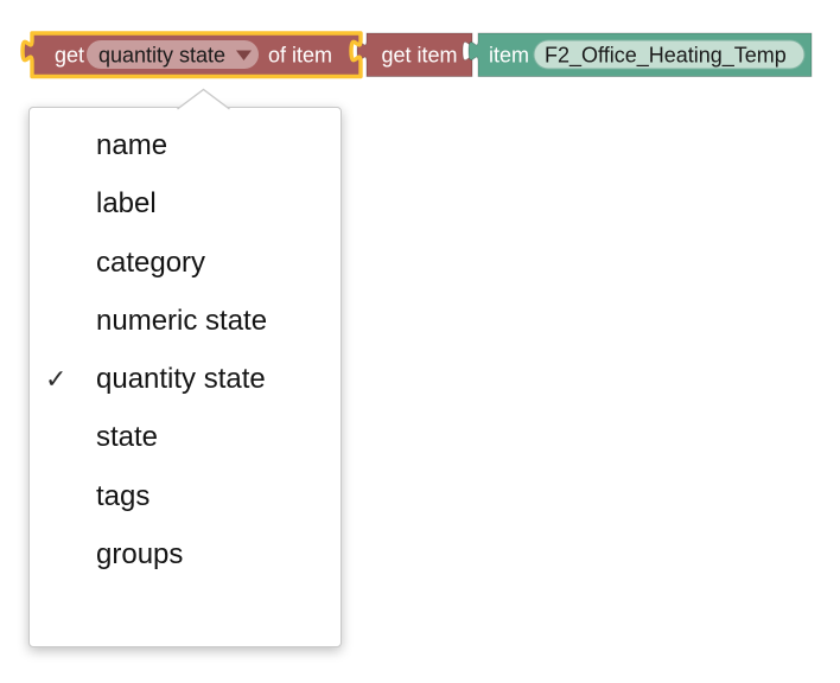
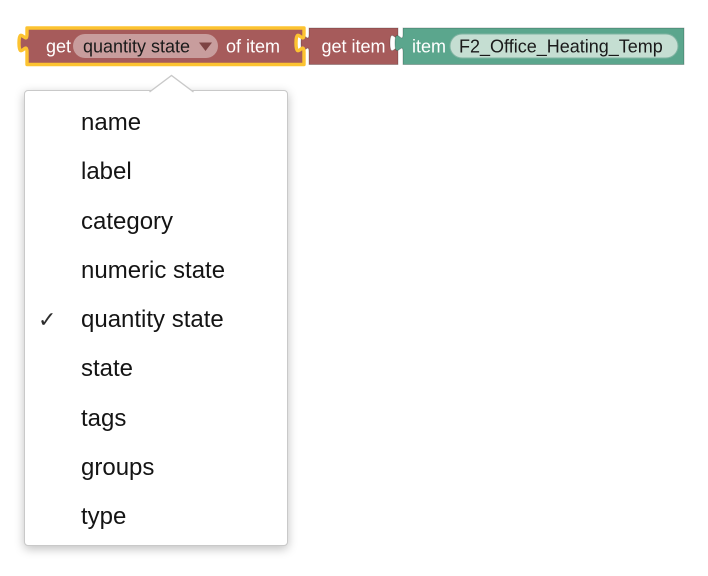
  get item
  item
  F2_Office_Heating_Temp
  get
  quantity state
  of item
  name
  label
  category
  numeric state
  ✓
  quantity state
  state
  tags
  groups
+ type
